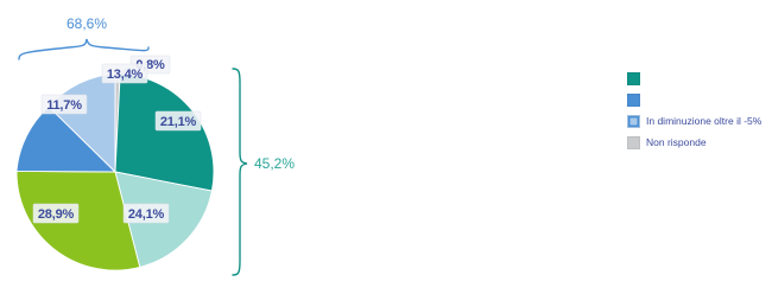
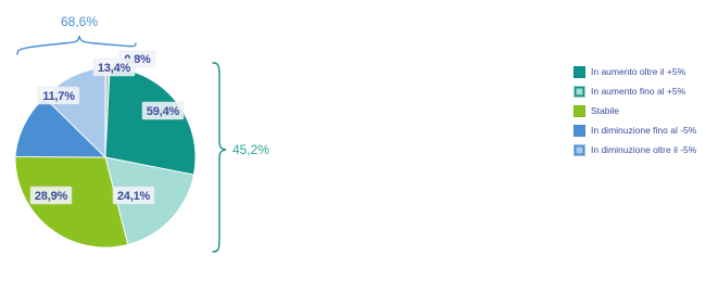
  68,6%
  45,2%
  0,8%
- 21,1%
+ 59,4%
  24,1%
  28,9%
  11,7%
  13,4%
+ In aumento oltre il +5%
+ In aumento fino al +5%
+ Stabile
+ In diminuzione fino al -5%
  In diminuzione oltre il -5%
- Non risponde
